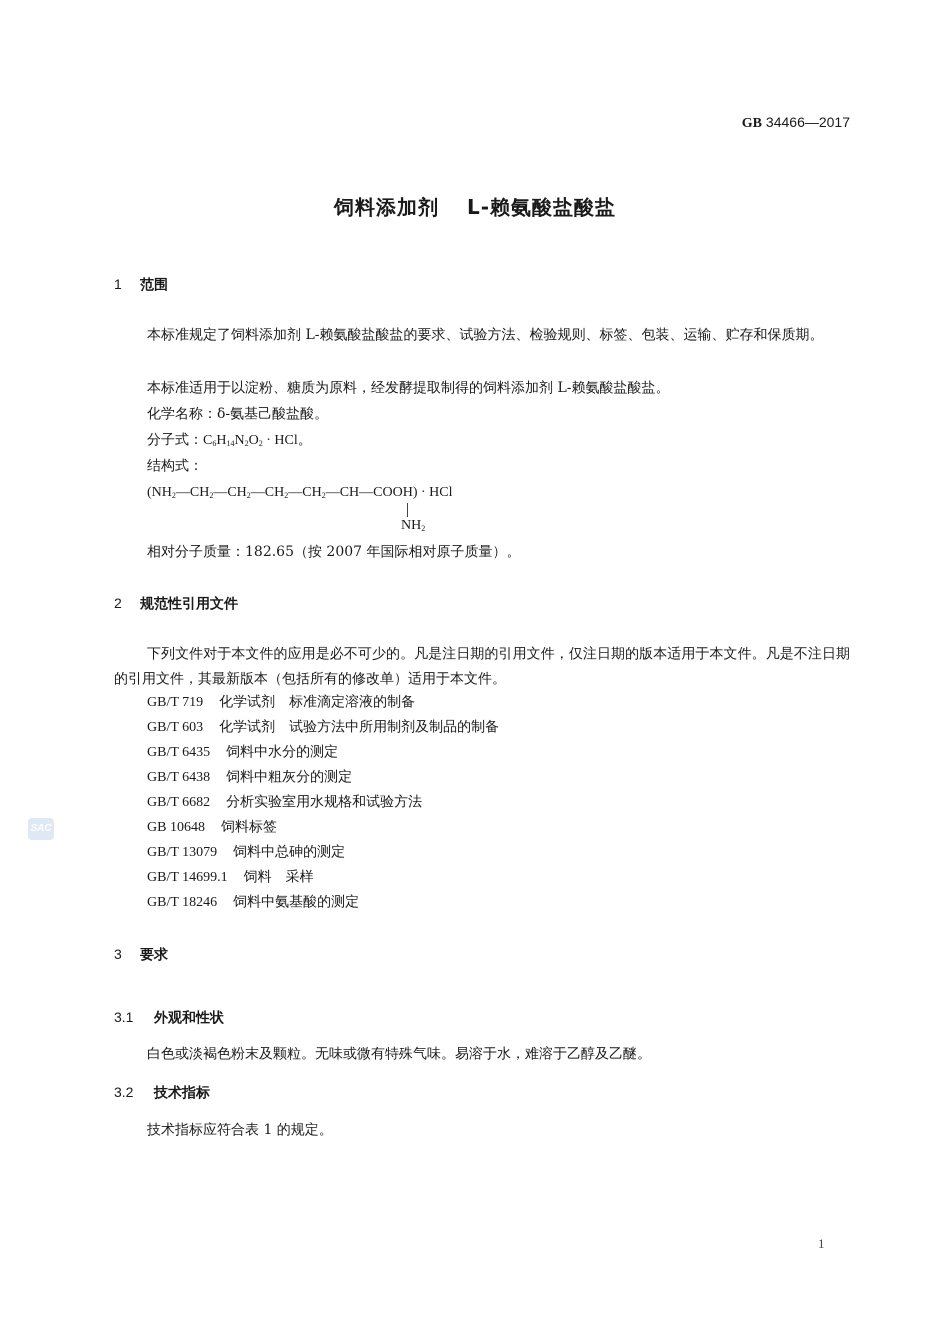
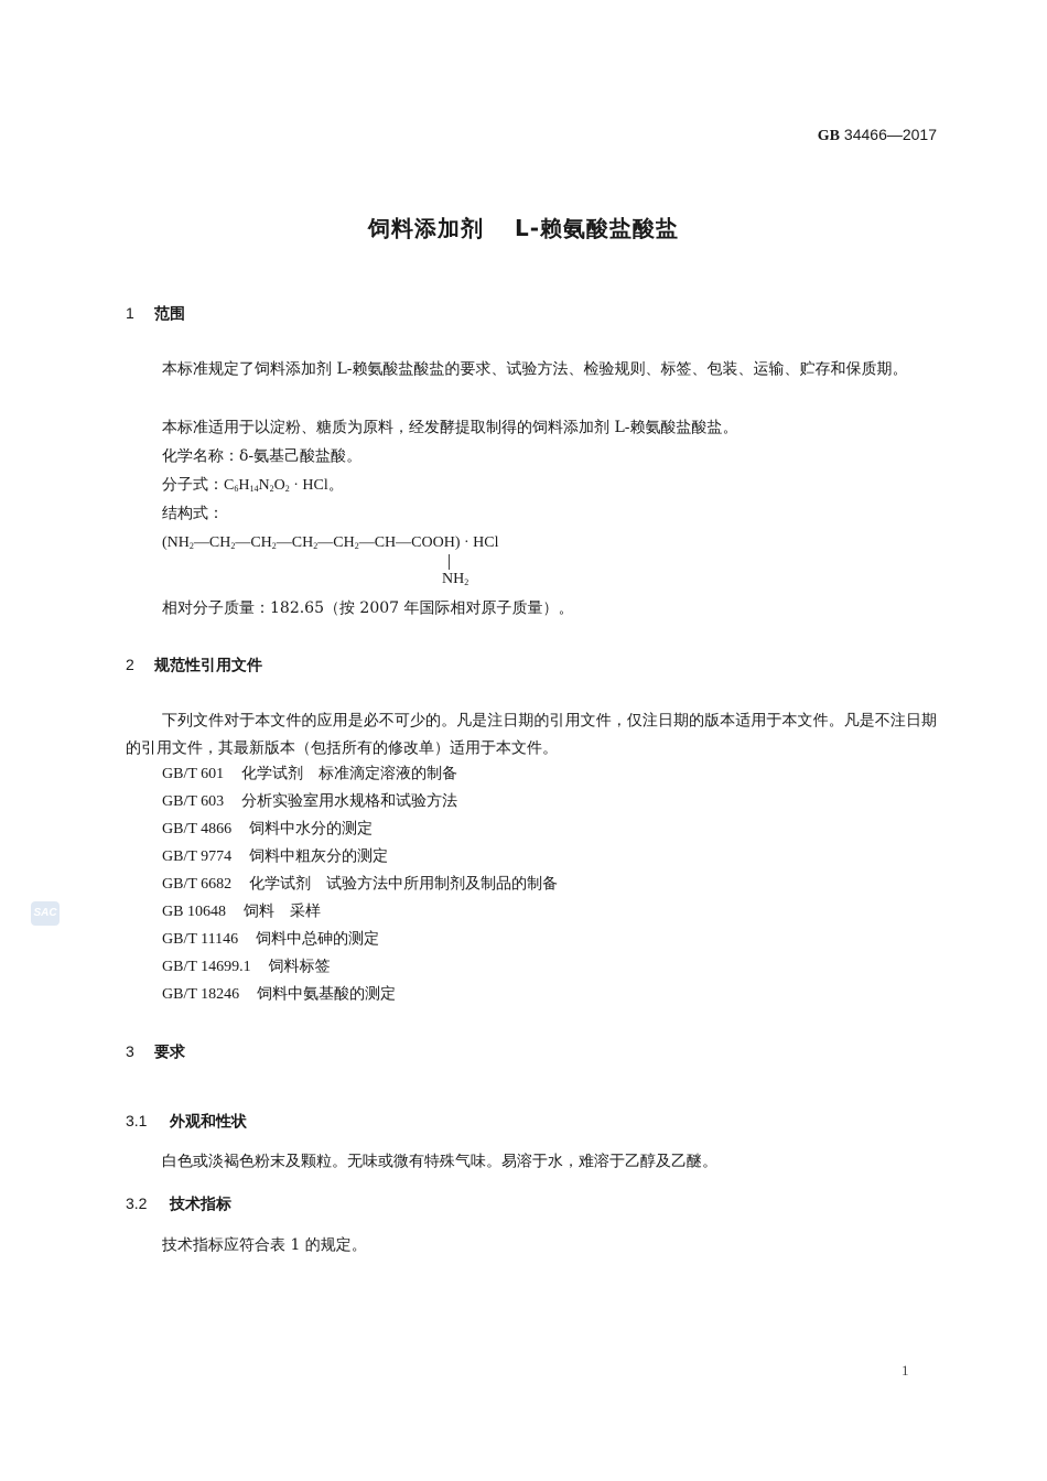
  GB 34466—2017
  饲料添加剂 L-赖氨酸盐酸盐
  1 范围
  本标准规定了饲料添加剂 L-赖氨酸盐酸盐的要求、试验方法、检验规则、标签、包装、运输、贮存和保质期。
  本标准适用于以淀粉、糖质为原料，经发酵提取制得的饲料添加剂 L-赖氨酸盐酸盐。
  化学名称：δ-氨基己酸盐酸。
  分子式：C6H14N2O2 · HCl。
  结构式：
  (NH2—CH2—CH2—CH2—CH2—CH—COOH) · HCl
  NH2
  相对分子质量：182.65（按 2007 年国际相对原子质量）。
  2 规范性引用文件
  下列文件对于本文件的应用是必不可少的。凡是注日期的引用文件，仅注日期的版本适用于本文件。凡是不注日期的引用文件，其最新版本（包括所有的修改单）适用于本文件。
- GB/T 719 化学试剂 标准滴定溶液的制备
+ GB/T 601 化学试剂 标准滴定溶液的制备
- GB/T 603 化学试剂 试验方法中所用制剂及制品的制备
+ GB/T 603 分析实验室用水规格和试验方法
- GB/T 6435 饲料中水分的测定
+ GB/T 4866 饲料中水分的测定
- GB/T 6438 饲料中粗灰分的测定
+ GB/T 9774 饲料中粗灰分的测定
- GB/T 6682 分析实验室用水规格和试验方法
+ GB/T 6682 化学试剂 试验方法中所用制剂及制品的制备
- GB 10648 饲料标签
+ GB 10648 饲料 采样
- GB/T 13079 饲料中总砷的测定
+ GB/T 11146 饲料中总砷的测定
- GB/T 14699.1 饲料 采样
+ GB/T 14699.1 饲料标签
  GB/T 18246 饲料中氨基酸的测定
  SAC
  3 要求
  3.1 外观和性状
  白色或淡褐色粉末及颗粒。无味或微有特殊气味。易溶于水，难溶于乙醇及乙醚。
  3.2 技术指标
  技术指标应符合表 1 的规定。
  1
